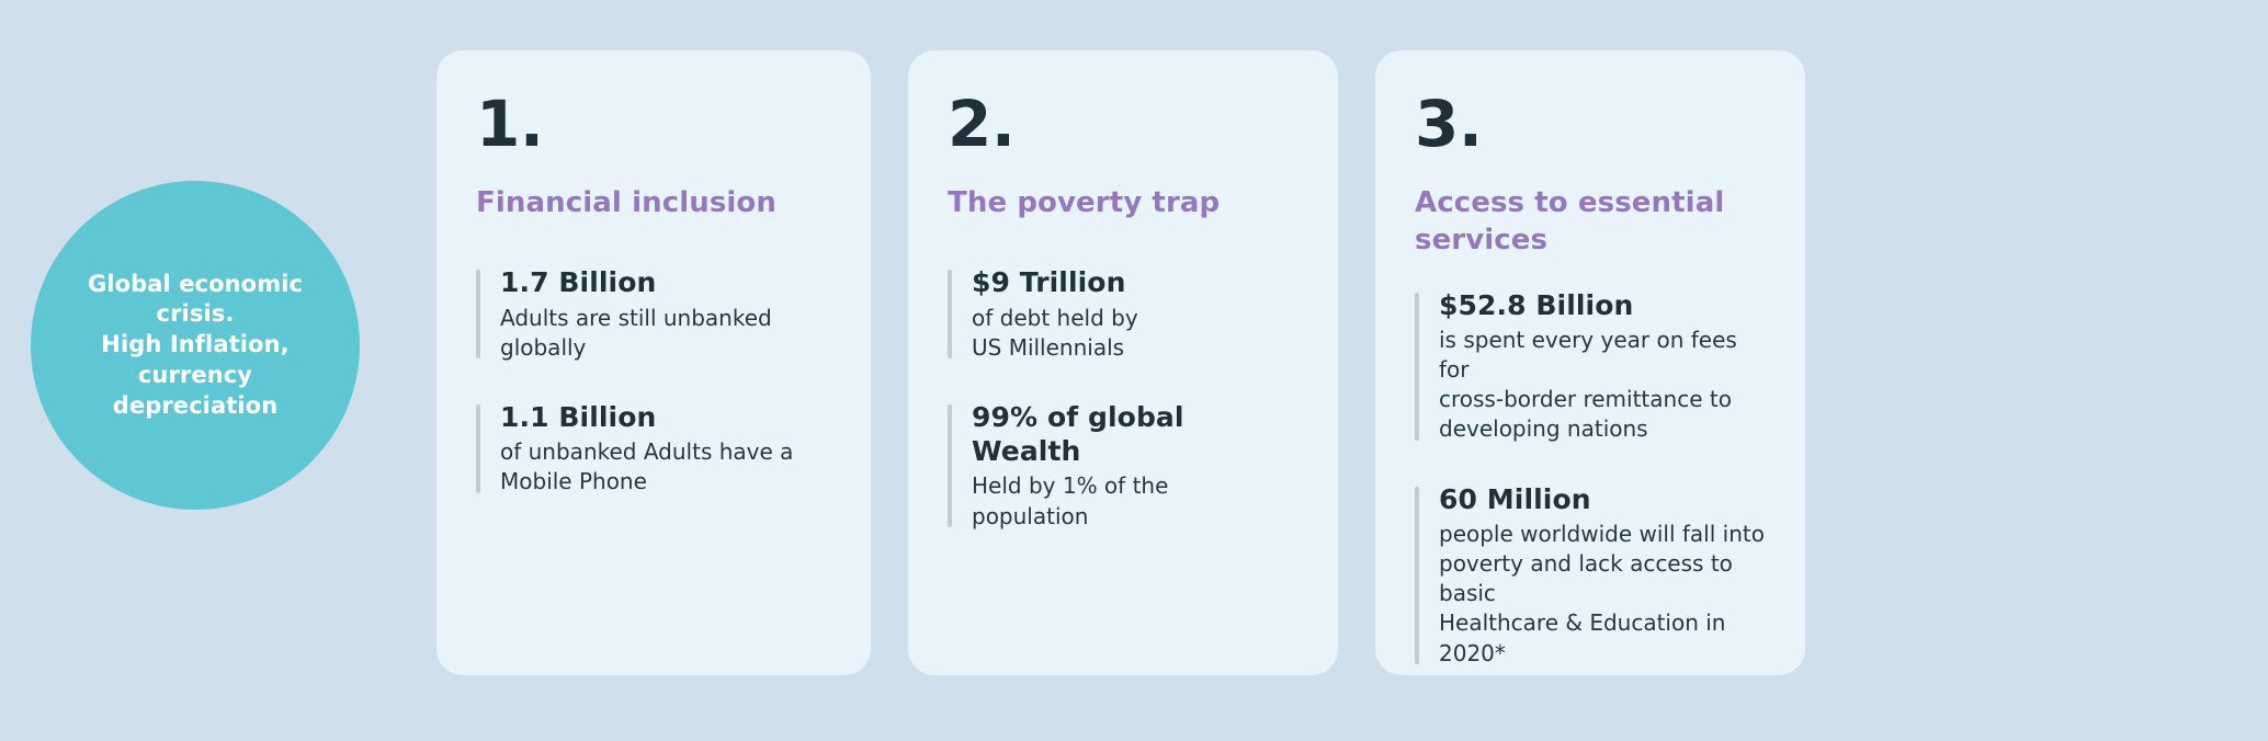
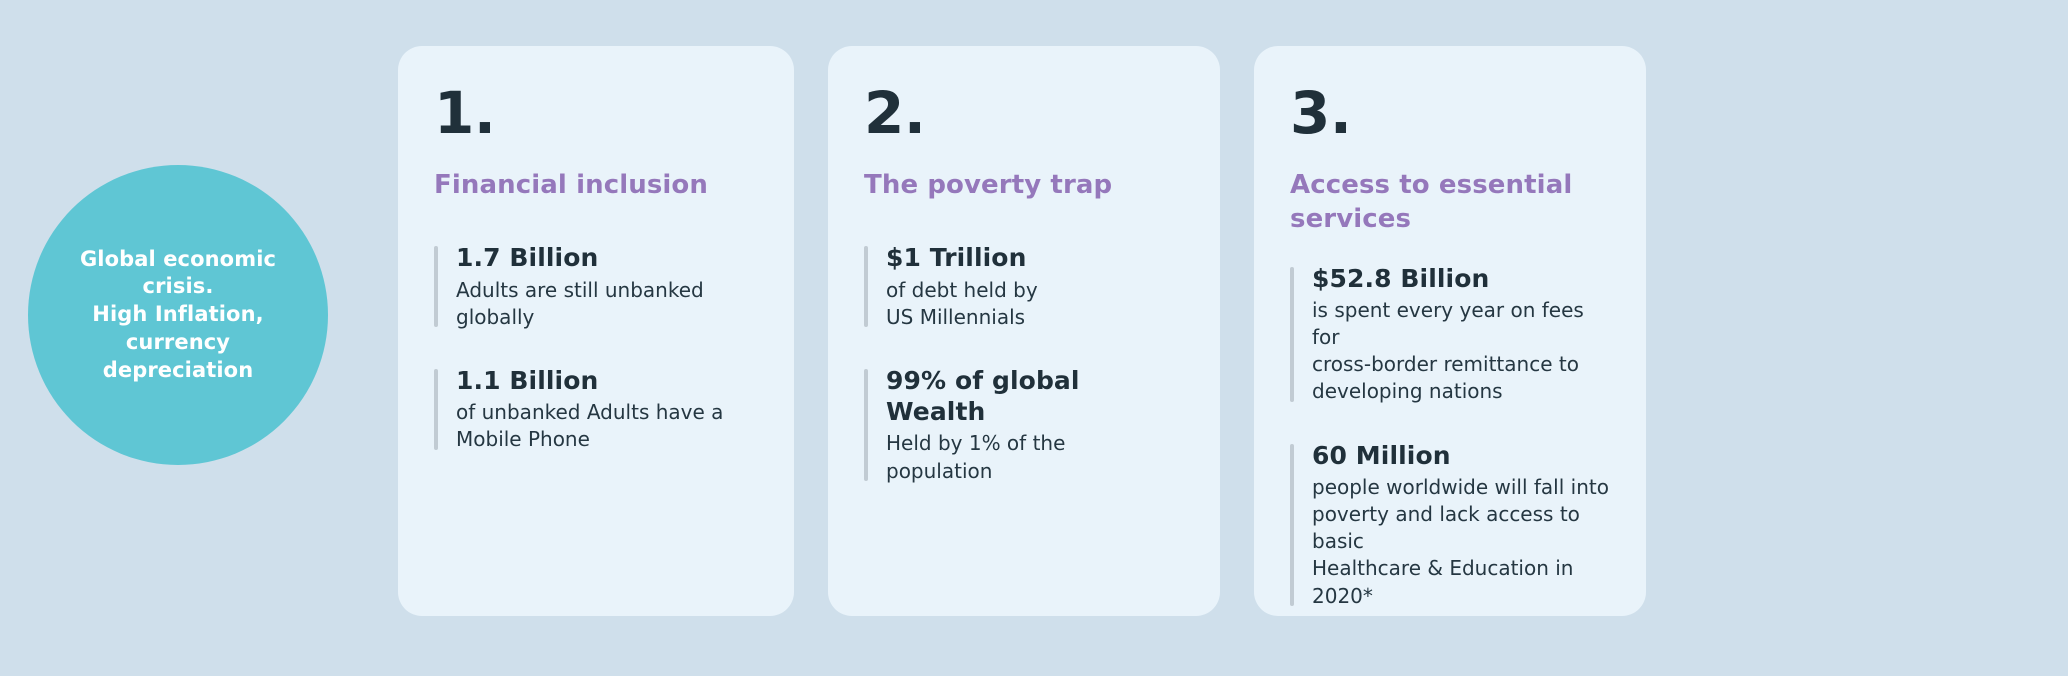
  Global economic
  crisis.
  High Inflation,
  currency
  depreciation
  1.
  Financial inclusion
  1.7 Billion
  Adults are still unbanked
  globally
  1.1 Billion
  of unbanked Adults have a
  Mobile Phone
  2.
  The poverty trap
- $9 Trillion
+ $1 Trillion
  of debt held by
  US Millennials
  99% of global Wealth
  Held by 1% of the
  population
  3.
  Access to essential services
  $52.8 Billion
  is spent every year on fees for
  cross-border remittance to
  developing nations
  60 Million
  people worldwide will fall into
  poverty and lack access to basic
  Healthcare & Education in 2020*
